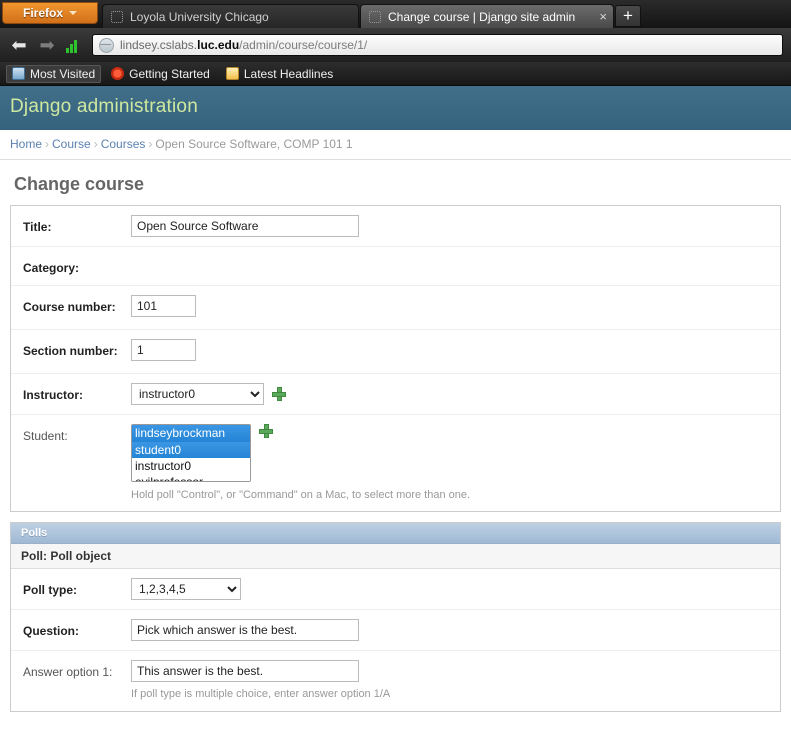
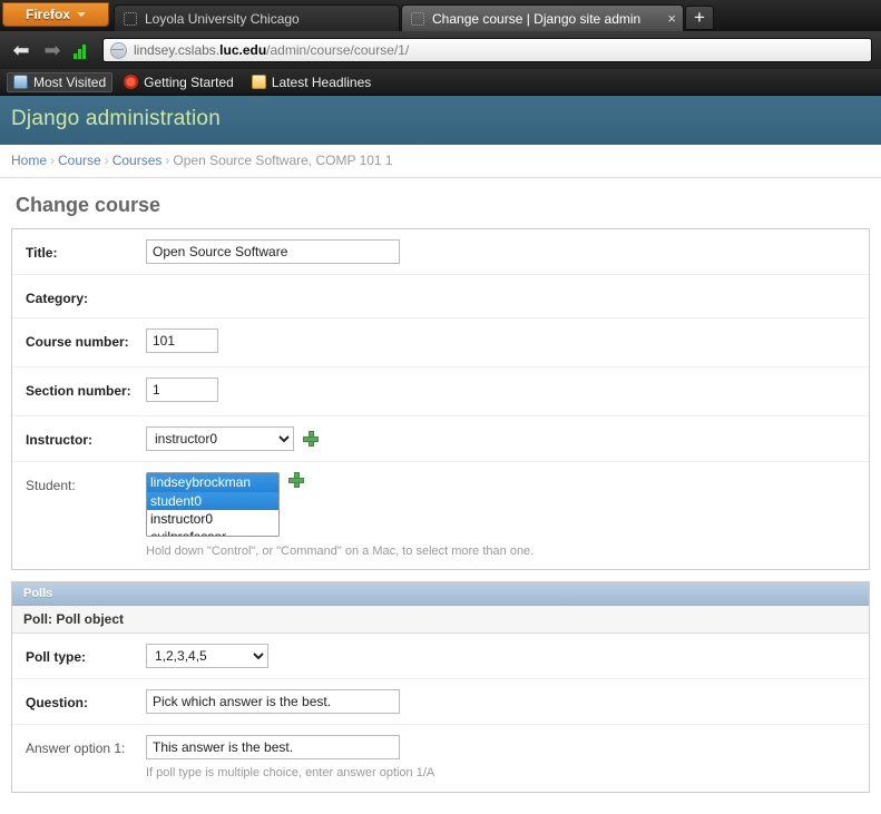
  Firefox
  Loyola University Chicago
  Change course | Django site admin
  ×
  +
  ⬅
  ➡
  lindsey.cslabs.
  luc.edu
  /admin/course/course/1/
  Most Visited
  Getting Started
  Latest Headlines
  Django administration
  Home › Course › Courses › Open Source Software, COMP 101 1
  Change course
  Title:
  Open Source Software
  Category:
  Course number:
  101
  Section number:
  1
  Instructor:
  instructor0
  Student:
- Hold poll "Control", or "Command" on a Mac, to select more than one.
+ Hold down "Control", or "Command" on a Mac, to select more than one.
  Polls
  Poll: Poll object
  Poll type:
  1,2,3,4,5
  Question:
  Pick which answer is the best.
  Answer option 1:
  This answer is the best.
  If poll type is multiple choice, enter answer option 1/A
